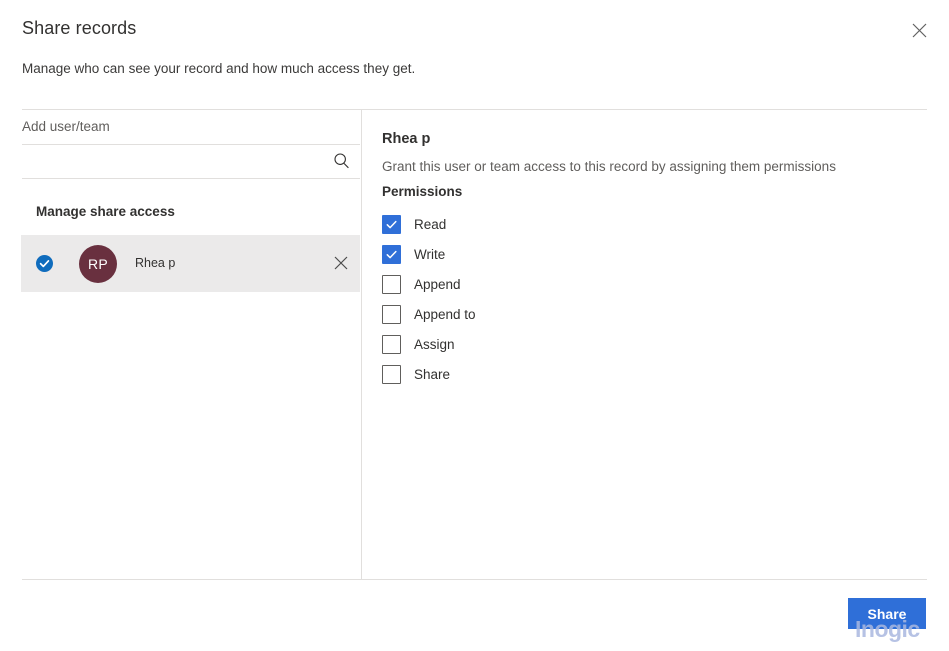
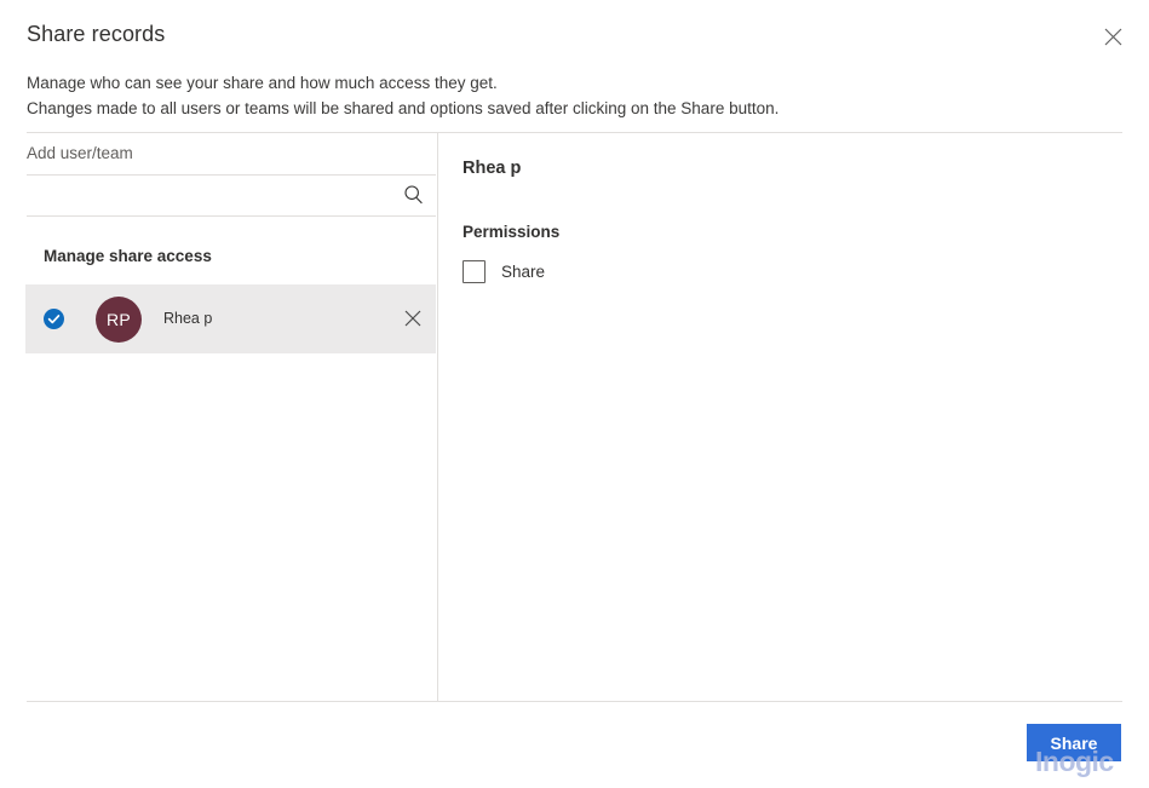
  Share records
- Manage who can see your record and how much access they get.
+ Manage who can see your share and how much access they get.
+ Changes made to all users or teams will be shared and options saved after clicking on the Share button.
  Add user/team
  Manage share access
  RP
  Rhea p
  Rhea p
- Grant this user or team access to this record by assigning them permissions
  Permissions
- Read
- Write
- Append
- Append to
- Assign
  Share
  Share
  Inogic
